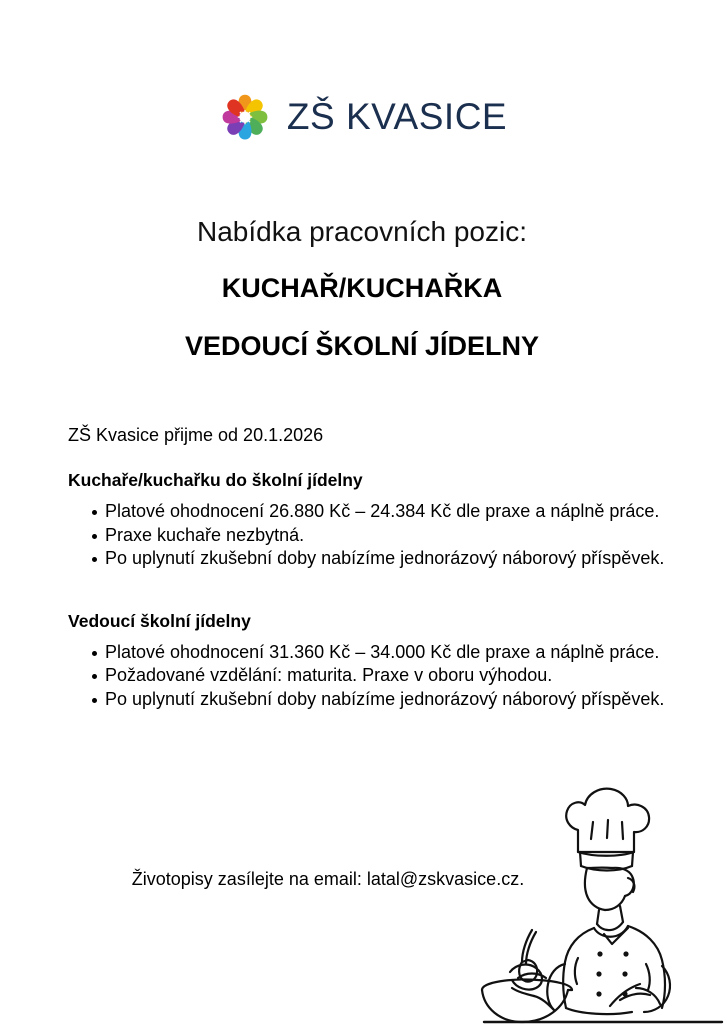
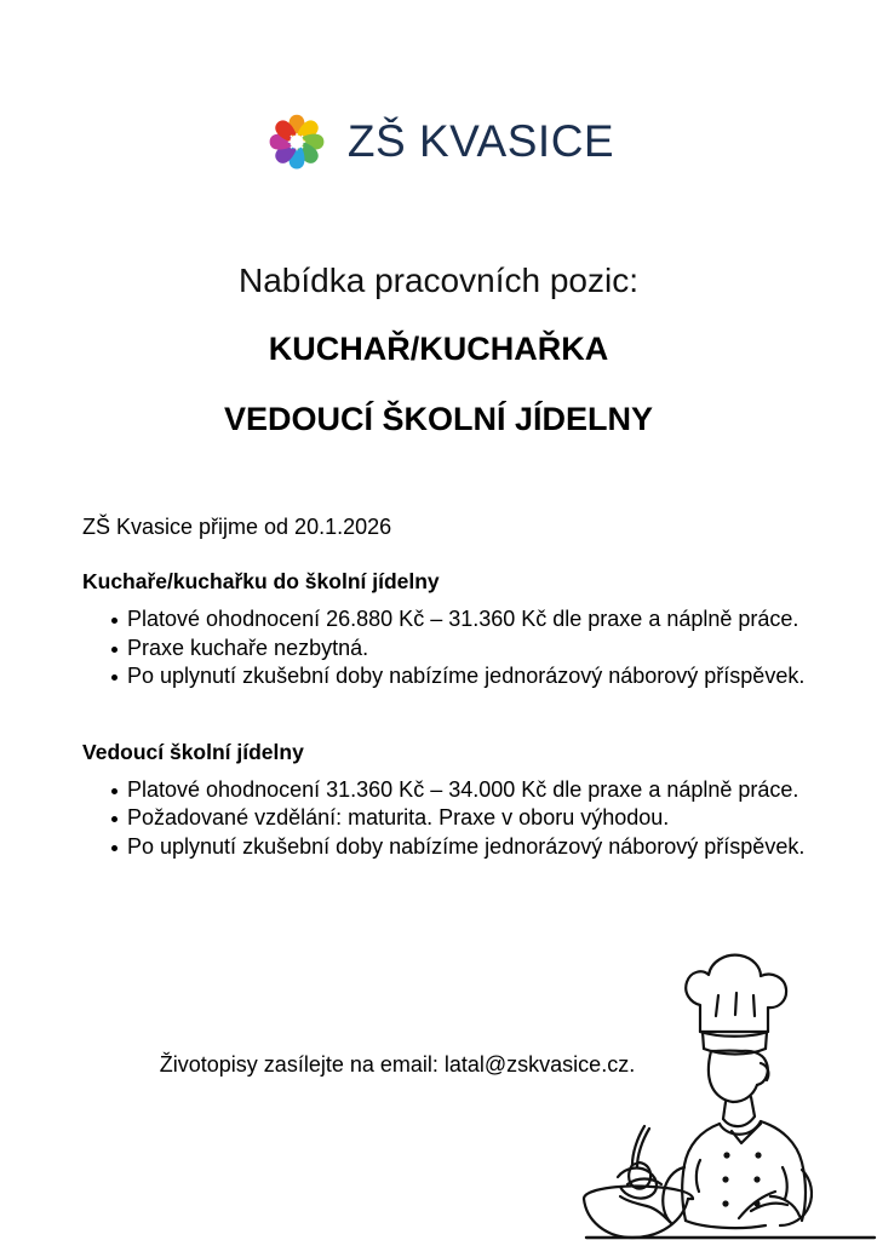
  ZŠ KVASICE
  Nabídka pracovních pozic:
  KUCHAŘ/KUCHAŘKA
  VEDOUCÍ ŠKOLNÍ JÍDELNY
  ZŠ Kvasice přijme od 20.1.2026
  Kuchaře/kuchařku do školní jídelny
- Platové ohodnocení 26.880 Kč – 24.384 Kč dle praxe a náplně práce.
+ Platové ohodnocení 26.880 Kč – 31.360 Kč dle praxe a náplně práce.
  Praxe kuchaře nezbytná.
  Po uplynutí zkušební doby nabízíme jednorázový náborový příspěvek.
  Vedoucí školní jídelny
  Platové ohodnocení 31.360 Kč – 34.000 Kč dle praxe a náplně práce.
  Požadované vzdělání: maturita. Praxe v oboru výhodou.
  Po uplynutí zkušební doby nabízíme jednorázový náborový příspěvek.
  Životopisy zasílejte na email: latal@zskvasice.cz.
